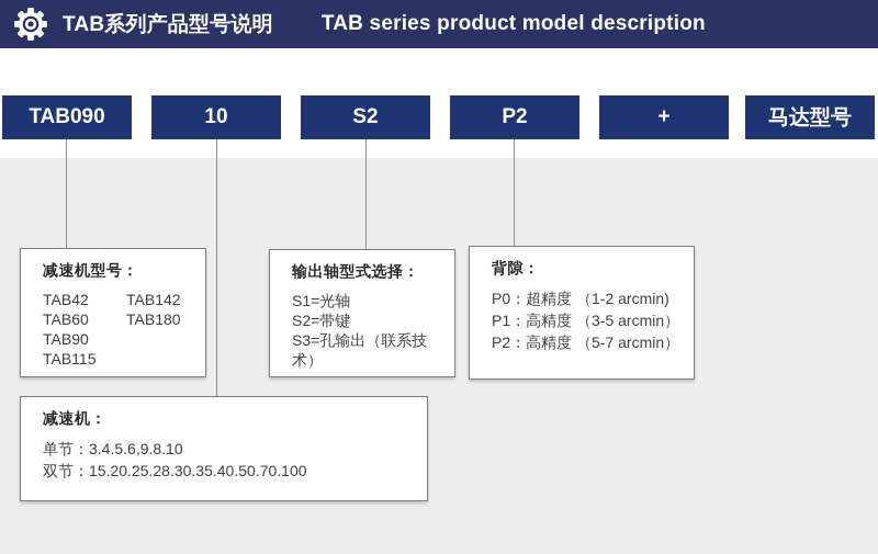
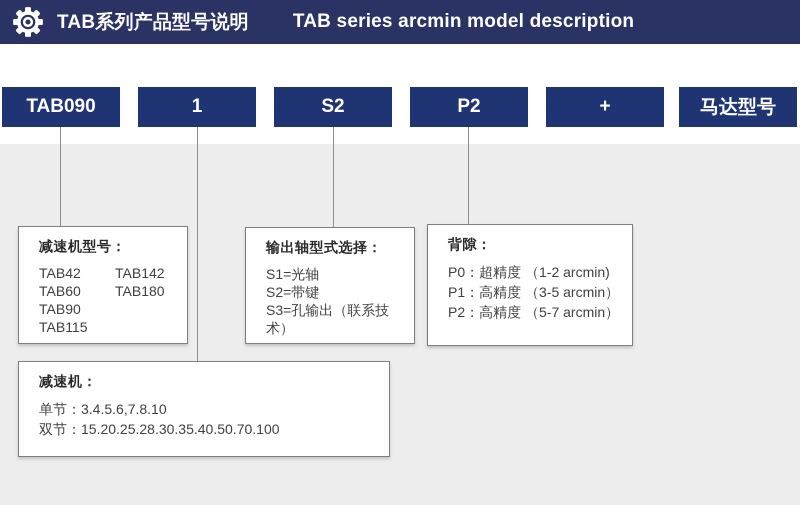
  TAB系列产品型号说明
- TAB series product model description
+ TAB series arcmin model description
  TAB090
- 10
+ 1
  S2
  P2
  +
  马达型号
  减速机型号：
  TAB42
  TAB60
  TAB90
  TAB115
  TAB142
  TAB180
  输出轴型式选择：
  S1=光轴
  S2=带键
  S3=孔输出（联系技术）
  背隙：
  P0：超精度 （1-2 arcmin)
  P1：高精度 （3-5 arcmin）
  P2：高精度 （5-7 arcmin）
  减速机：
- 单节：3.4.5.6,9.8.10
+ 单节：3.4.5.6,7.8.10
  双节：15.20.25.28.30.35.40.50.70.100
